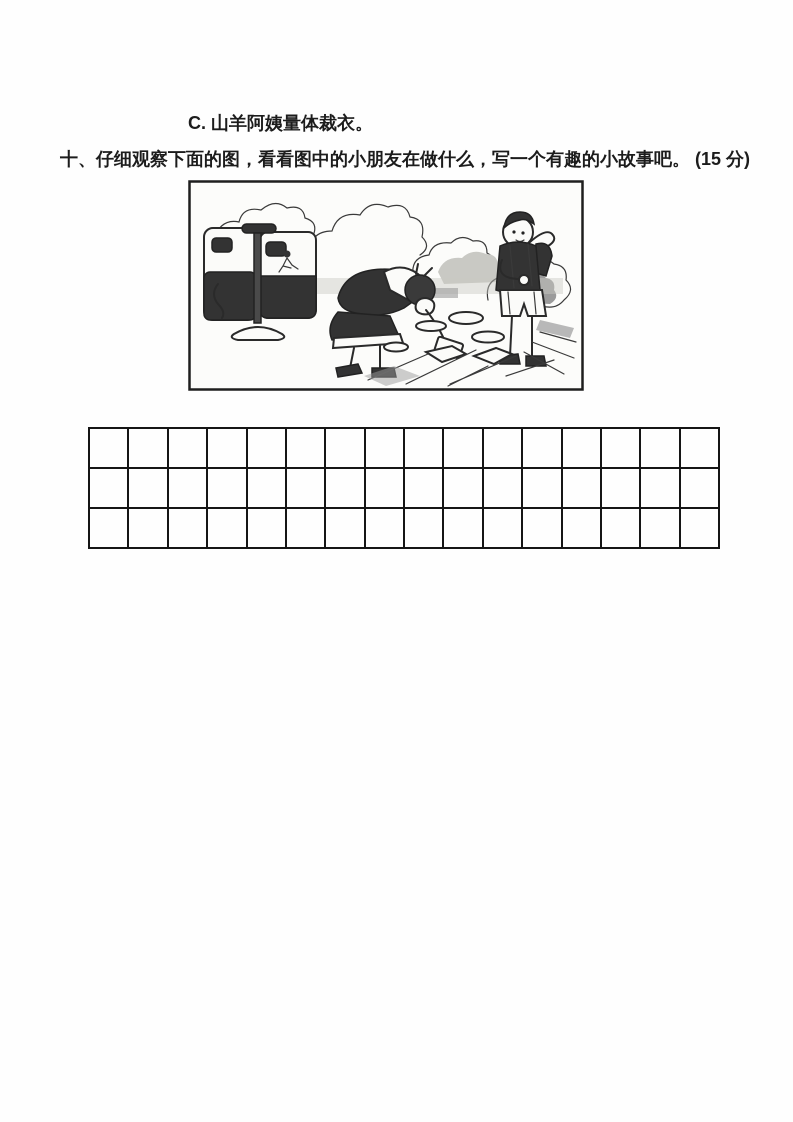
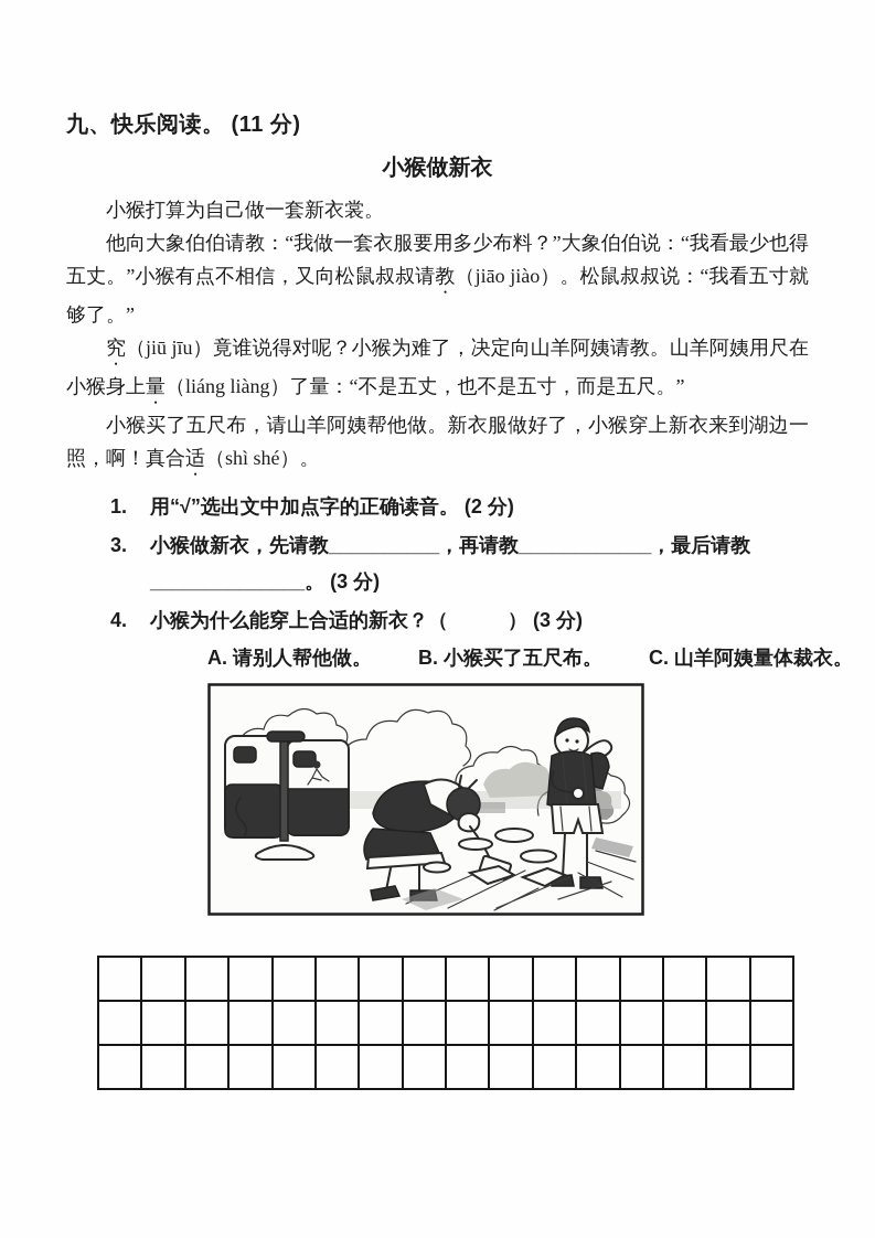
+ 九、快乐阅读。 (11 分)
+ 小猴做新衣
+ 小猴打算为自己做一套新衣裳。
+ 他向大象伯伯请教：“我做一套衣服要用多少布料？”大象伯伯说：“我看最少也得五丈。”小猴有点不相信，又向松鼠叔叔请教（jiāo jiào）。松鼠叔叔说：“我看五寸就够了。”
+ 究（jiū jīu）竟谁说得对呢？小猴为难了，决定向山羊阿姨请教。山羊阿姨用尺在小猴身上量（liáng liàng）了量：“不是五丈，也不是五寸，而是五尺。”
+ 小猴买了五尺布，请山羊阿姨帮他做。新衣服做好了，小猴穿上新衣来到湖边一照，啊！真合适（shì shé）。
+ 1.
+ 用“√”选出文中加点字的正确读音。 (2 分)
+ 3.
+ 小猴做新衣，先请教__________，再请教____________，最后请教______________。 (3 分)
+ 4.
+ 小猴为什么能穿上合适的新衣？（ ） (3 分)
+ A. 请别人帮他做。
+ B. 小猴买了五尺布。
  C. 山羊阿姨量体裁衣。
- 十、仔细观察下面的图，看看图中的小朋友在做什么，写一个有趣的小故事吧。 (15 分)
